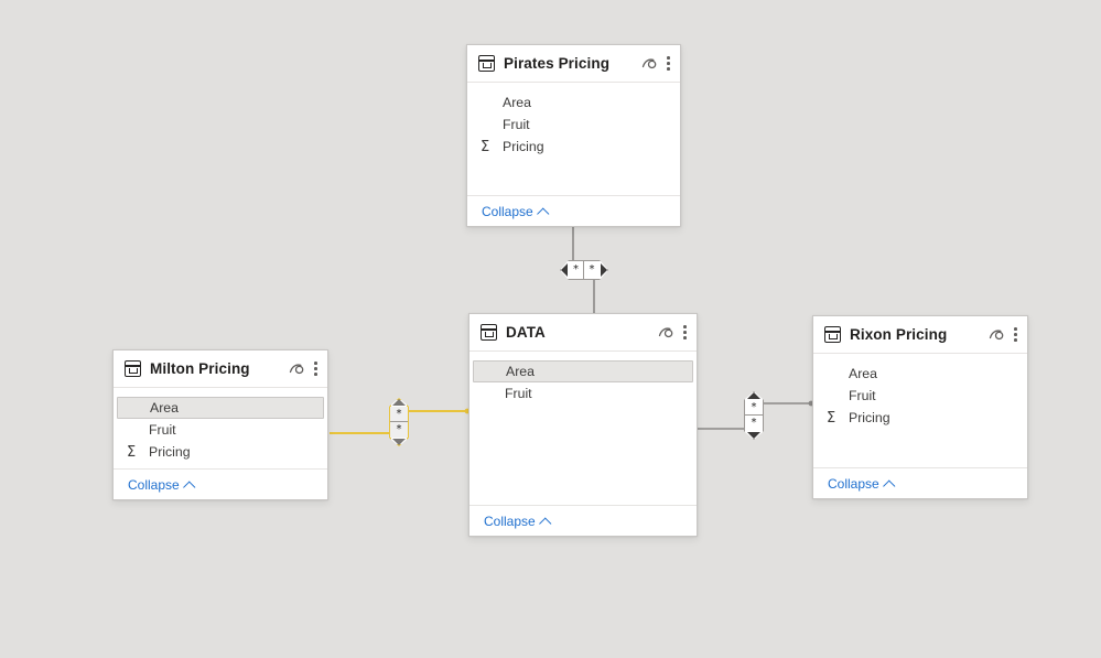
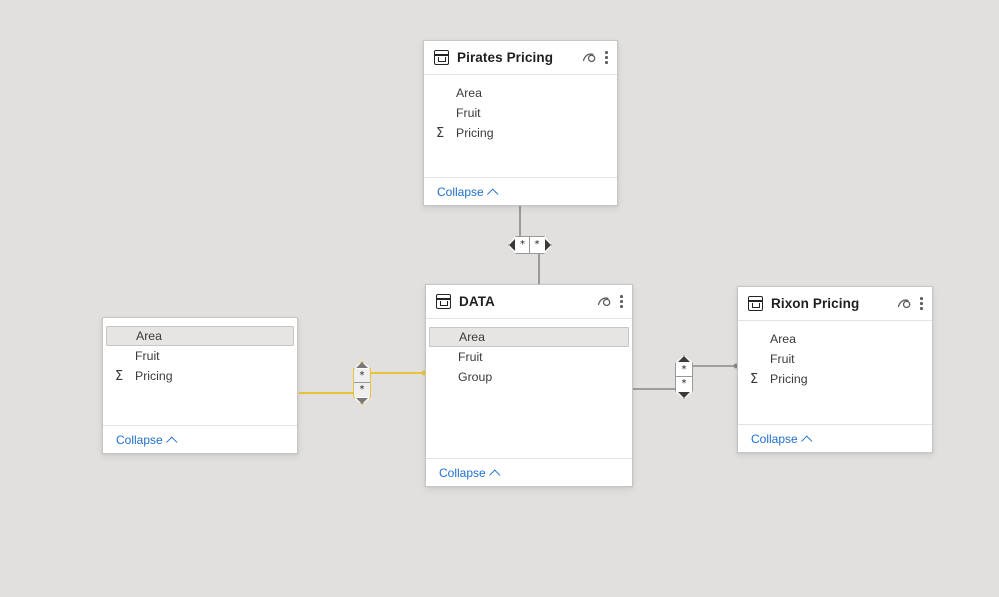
  Pirates Pricing
  Area
  Fruit
  Σ
  Pricing
  Collapse
  DATA
  Area
  Fruit
+ Group
  Collapse
- Milton Pricing
  Area
  Fruit
  Σ
  Pricing
  Collapse
  Rixon Pricing
  Area
  Fruit
  Σ
  Pricing
  Collapse
  *
  *
  *
  *
  *
  *
